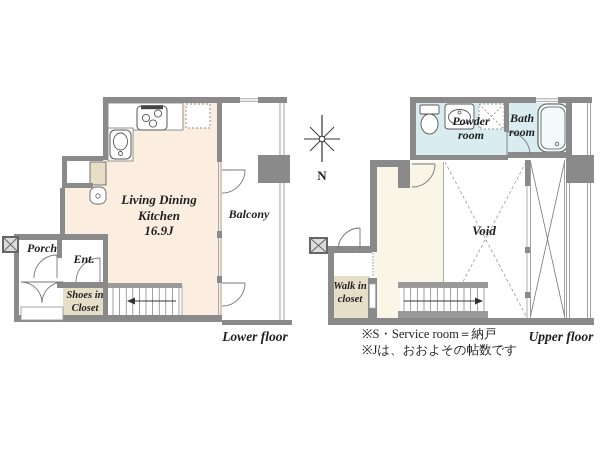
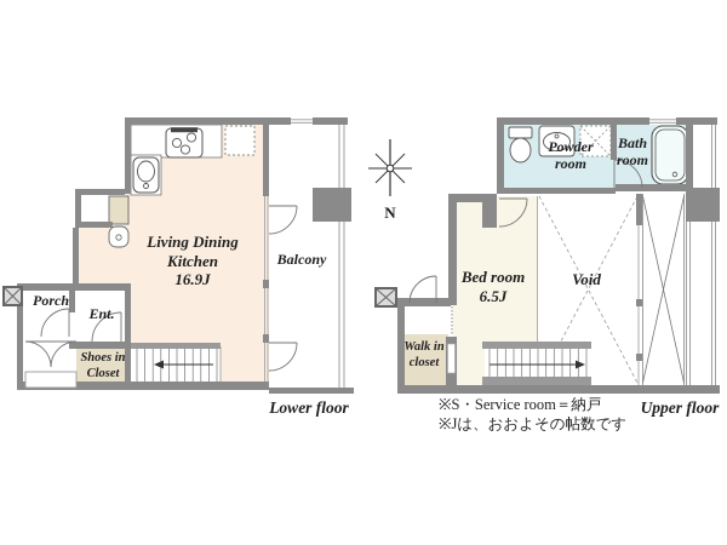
  Living Dining
  Kitchen
  16.9J
  Balcony
  Porch
  Ent.
  Shoes in
  Closet
  Lower floor
  Powder
  room
  Bath
  room
+ Bed room
+ 6.5J
  Void
  Walk in
  closet
  Upper floor
  N
  ※S・Service room＝納戸
  ※Jは、おおよその帖数です
